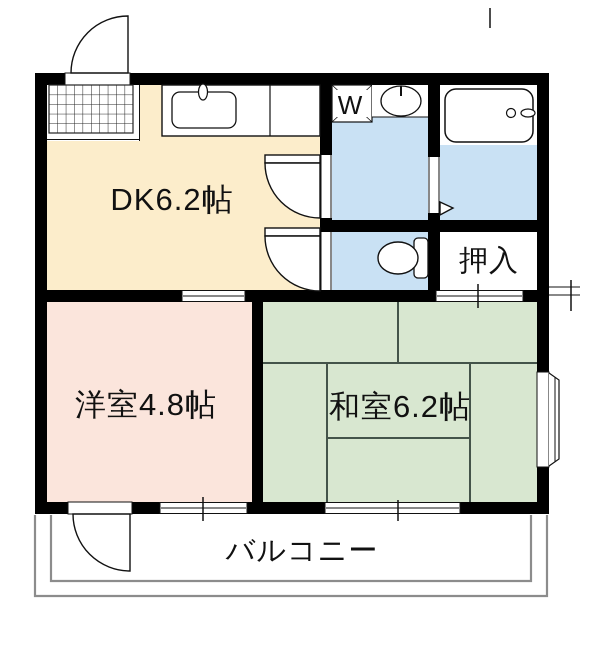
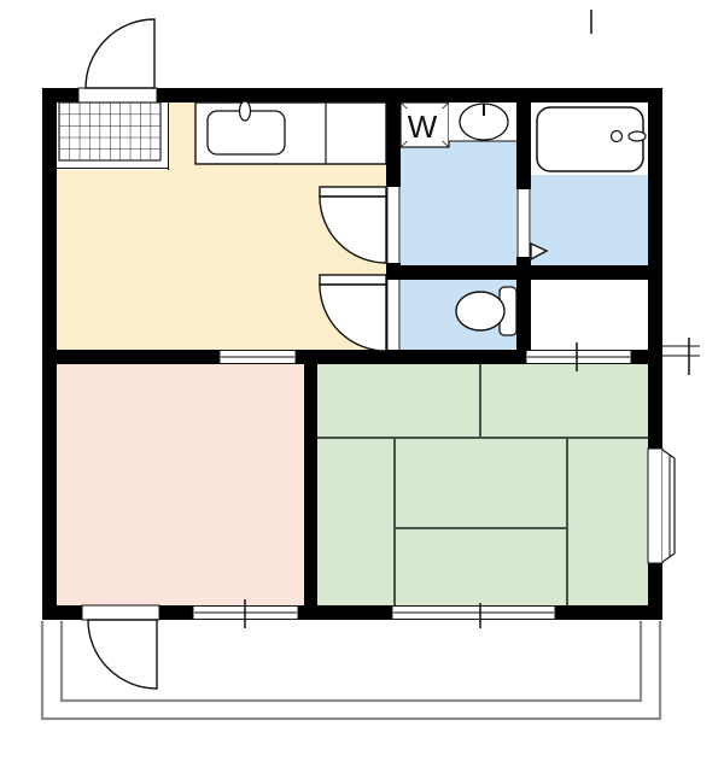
  W
- DK6.2帖
- 洋室4.8帖
- 和室6.2帖
- 押入
- バルコニー
